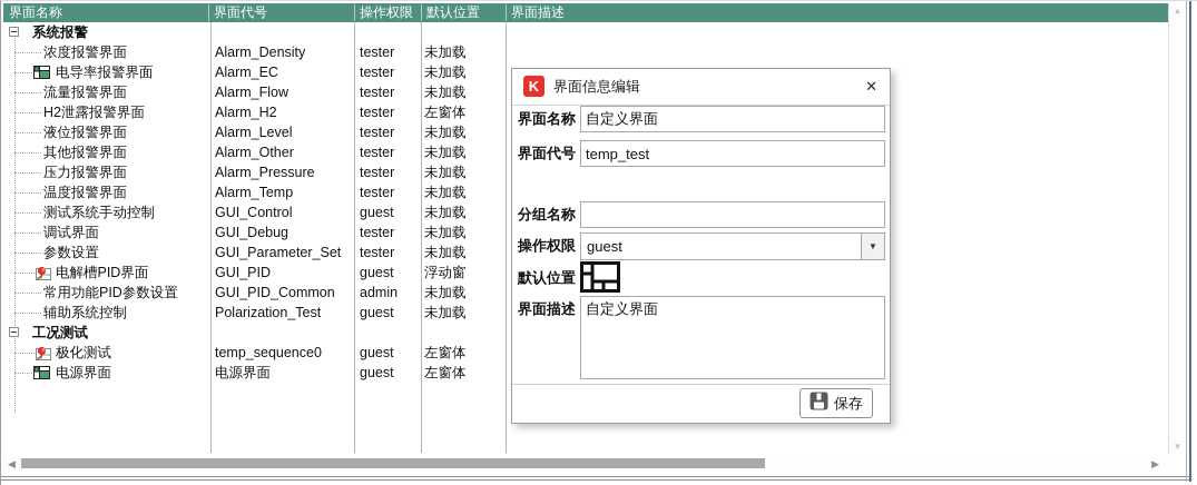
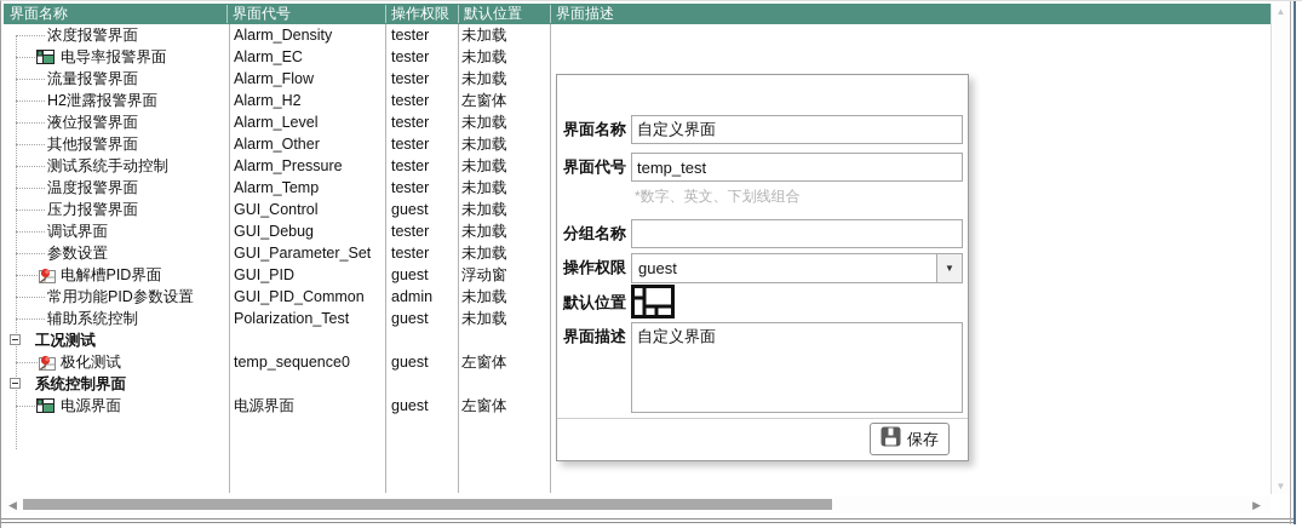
  界面名称
  界面代号
  操作权限
  默认位置
  界面描述
- 系统报警
  浓度报警界面
  Alarm_Density
  tester
  未加载
  电导率报警界面
  Alarm_EC
  tester
  未加载
  流量报警界面
  Alarm_Flow
  tester
  未加载
  H2泄露报警界面
  Alarm_H2
  tester
  左窗体
  液位报警界面
  Alarm_Level
  tester
  未加载
  其他报警界面
  Alarm_Other
  tester
  未加载
- 压力报警界面
+ 测试系统手动控制
  Alarm_Pressure
  tester
  未加载
  温度报警界面
  Alarm_Temp
  tester
  未加载
- 测试系统手动控制
+ 压力报警界面
  GUI_Control
  guest
  未加载
  调试界面
  GUI_Debug
  tester
  未加载
  参数设置
  GUI_Parameter_Set
  tester
  未加载
  电解槽PID界面
  GUI_PID
  guest
  浮动窗
  常用功能PID参数设置
  GUI_PID_Common
  admin
  未加载
  辅助系统控制
  Polarization_Test
  guest
  未加载
  工况测试
  极化测试
  temp_sequence0
  guest
  左窗体
+ 系统控制界面
  电源界面
  电源界面
  guest
  左窗体
  ▲
  ▼
  ◀
  ▶
- K
- 界面信息编辑
- ✕
  界面名称
  自定义界面
  界面代号
  temp_test
+ *数字、英文、下划线组合
  分组名称
  操作权限
  guest
  ▼
  默认位置
  界面描述
  自定义界面
  保存
